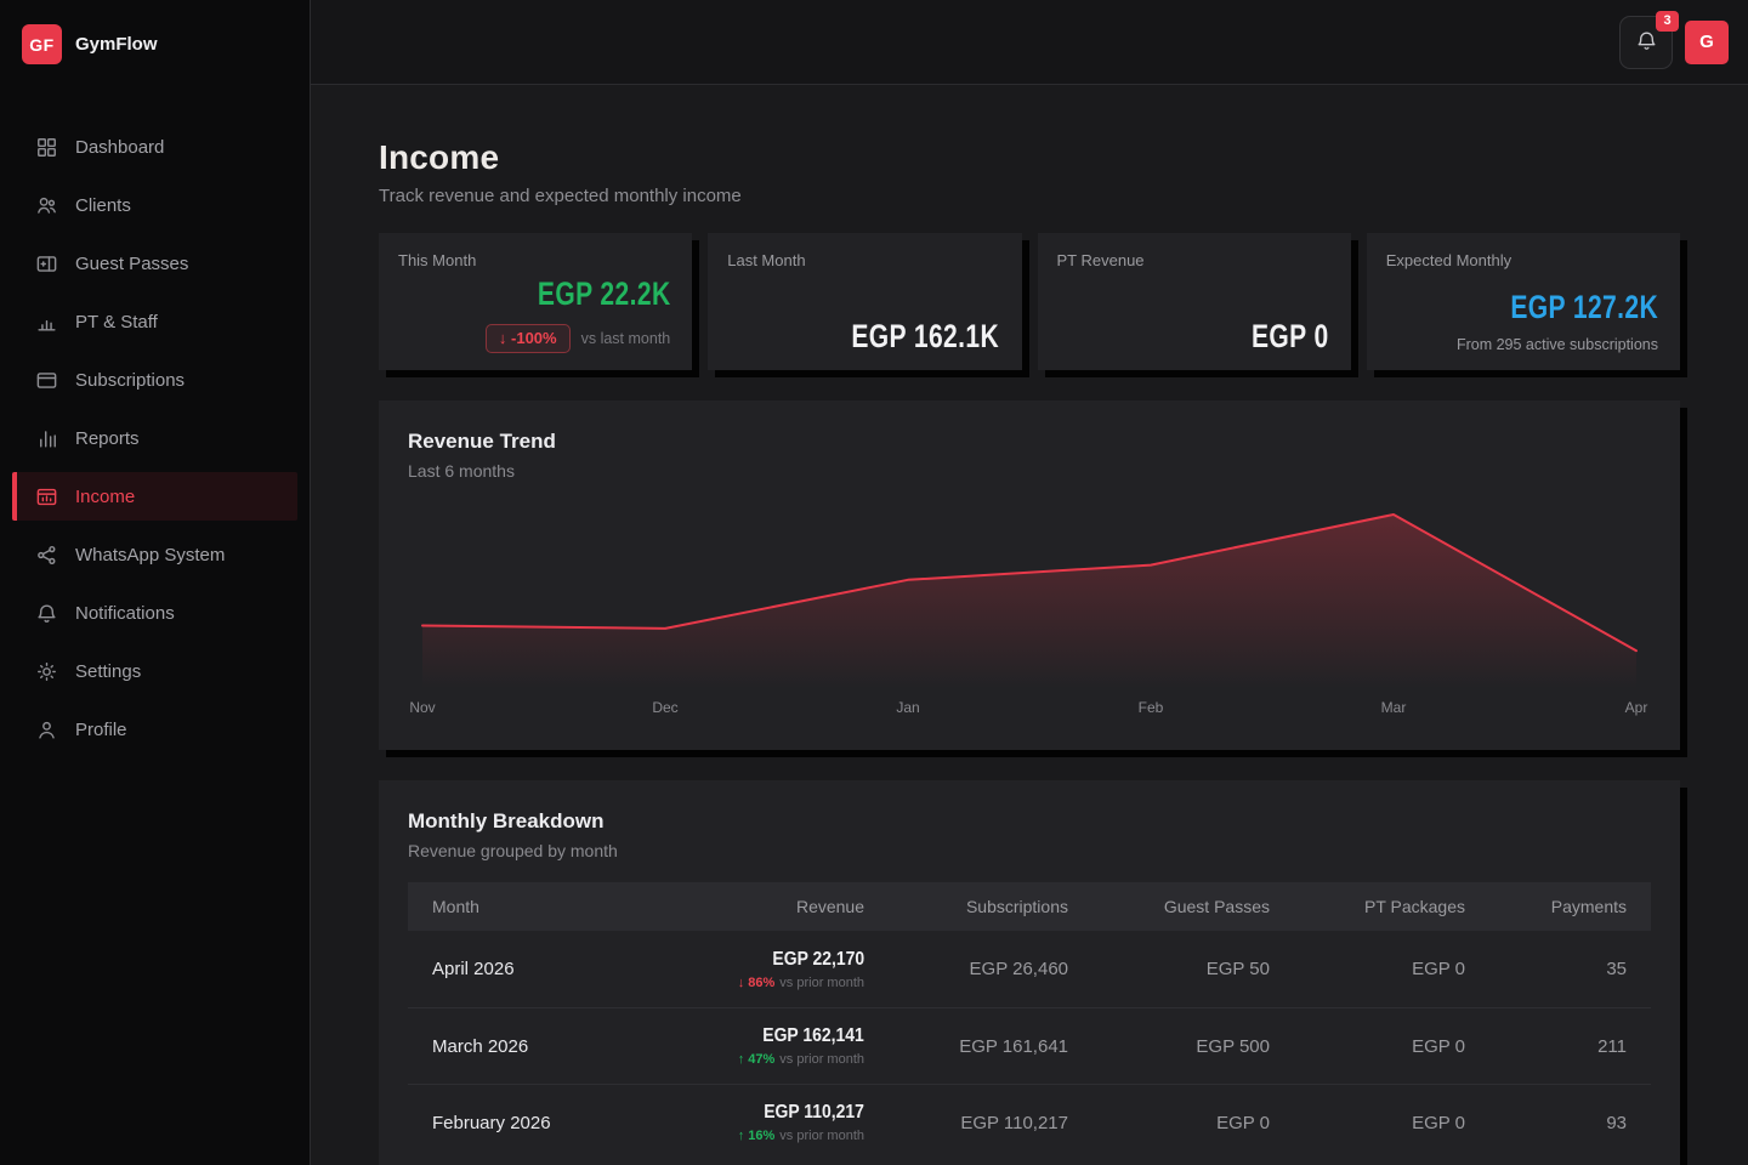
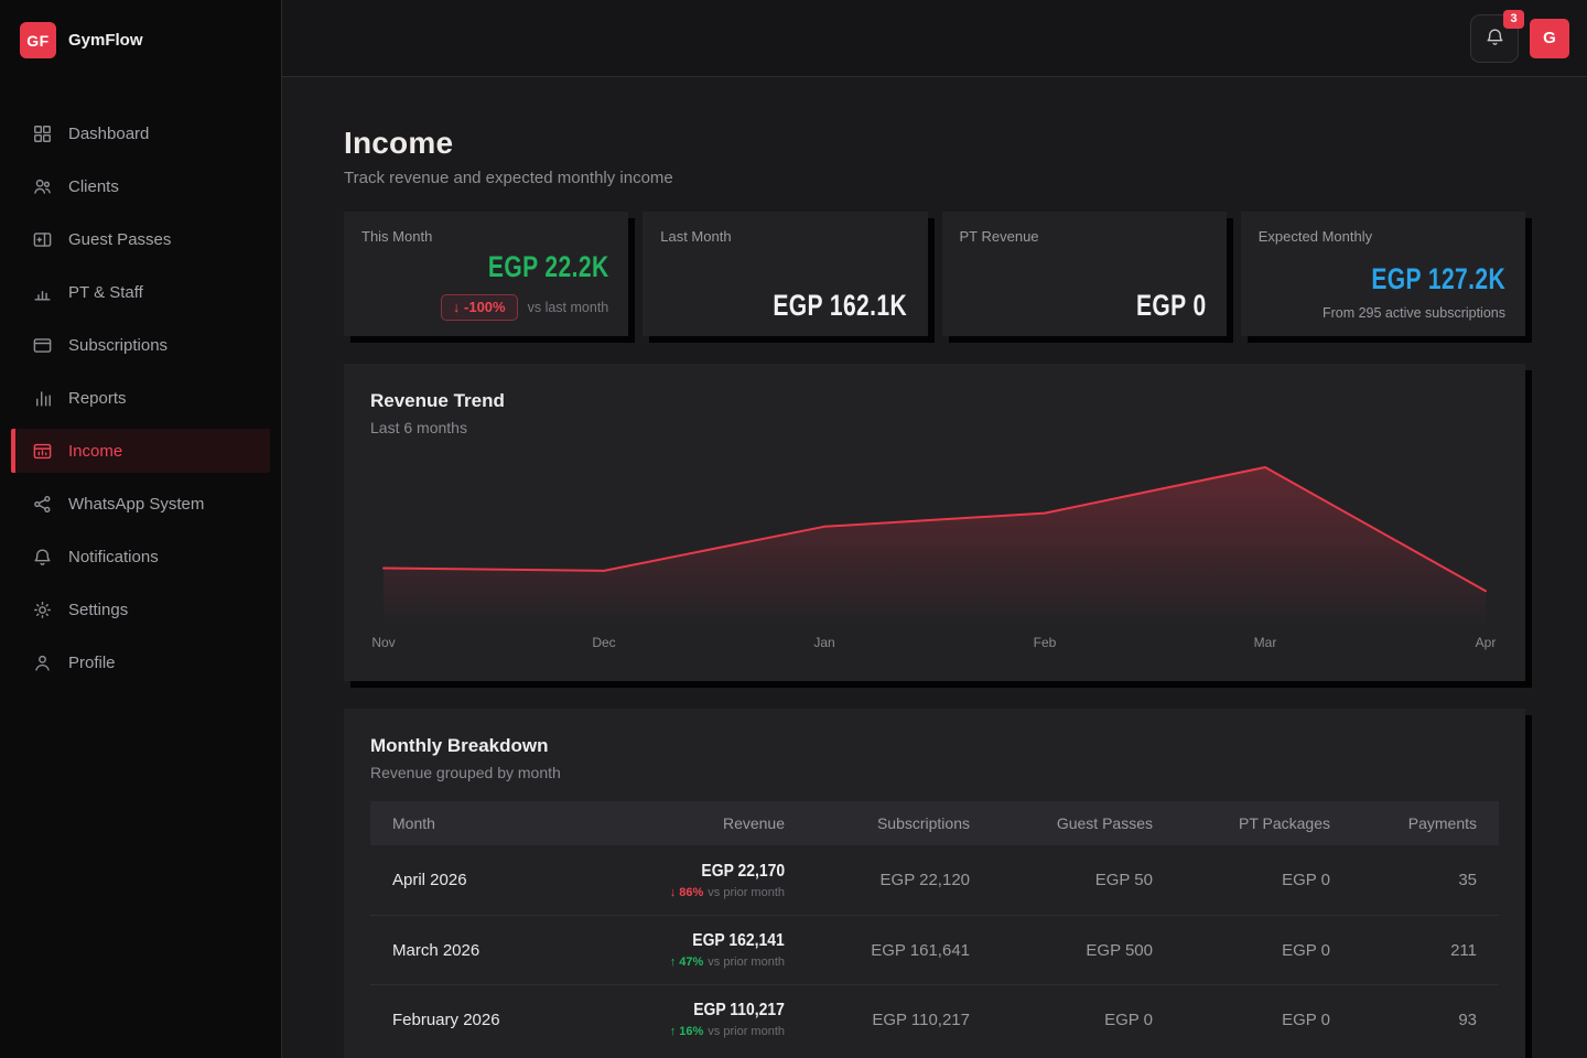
  GF
  GymFlow
  Dashboard
  Clients
  Guest Passes
  PT & Staff
  Subscriptions
  Reports
  Income
  WhatsApp System
  Notifications
  Settings
  Profile
  3
  G
  Income
  Track revenue and expected monthly income
  This Month
  EGP 22.2K
  ↓ -100%
  vs last month
  Last Month
  EGP 162.1K
  PT Revenue
  EGP 0
  Expected Monthly
  EGP 127.2K
  From 295 active subscriptions
  Revenue Trend
  Last 6 months
  Nov
  Dec
  Jan
  Feb
  Mar
  Apr
  Monthly Breakdown
  Revenue grouped by month
  Month
  Revenue
  Subscriptions
  Guest Passes
  PT Packages
  Payments
  April 2026
  EGP 22,170
  ↓ 86% vs prior month
- EGP 26,460
+ EGP 22,120
  EGP 50
  EGP 0
  35
  March 2026
  EGP 162,141
  ↑ 47% vs prior month
  EGP 161,641
  EGP 500
  EGP 0
  211
  February 2026
  EGP 110,217
  ↑ 16% vs prior month
  EGP 110,217
  EGP 0
  EGP 0
  93
